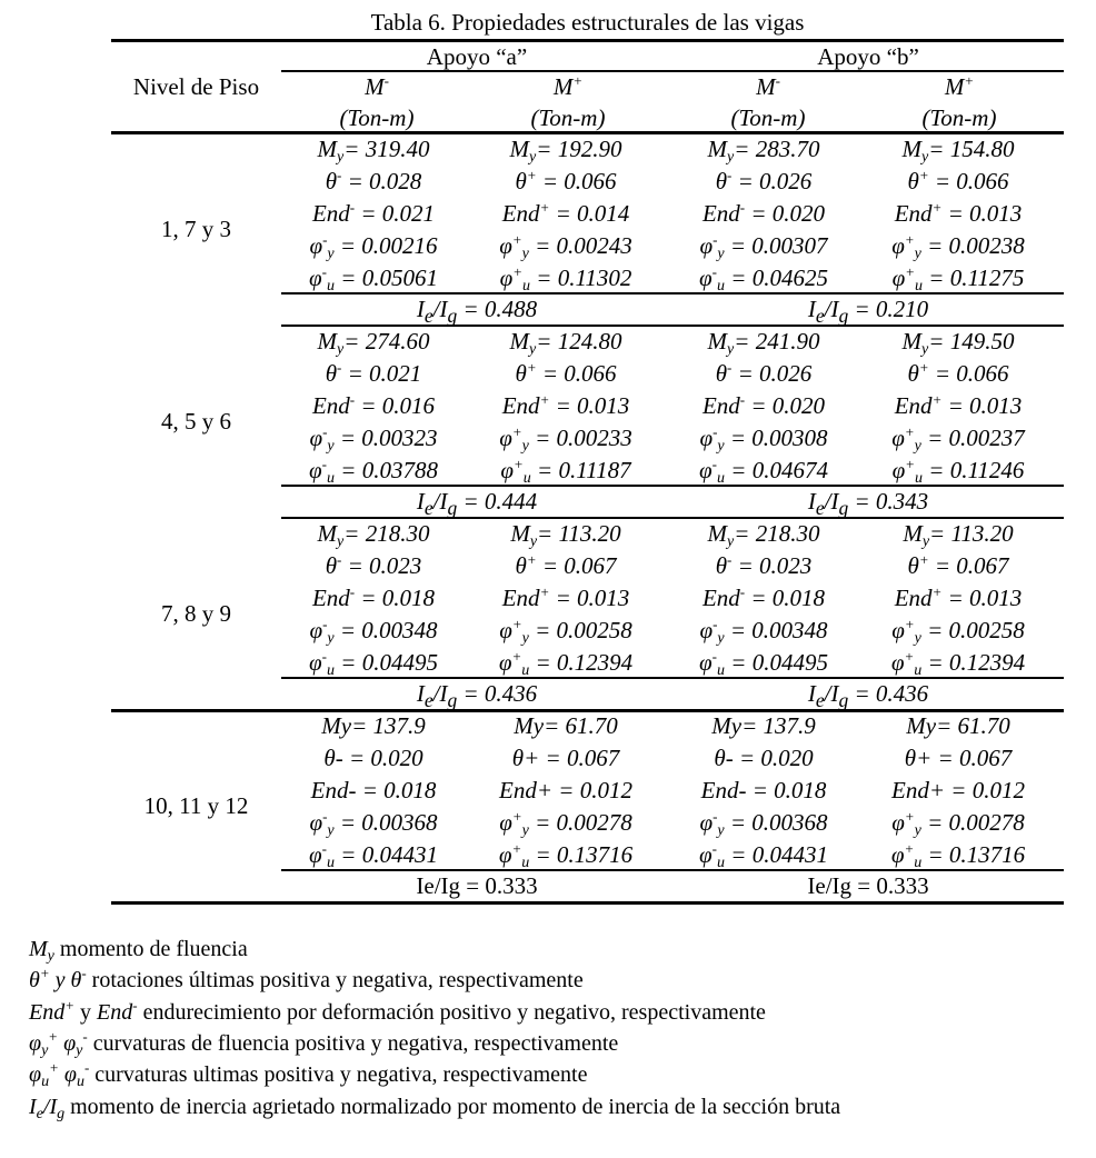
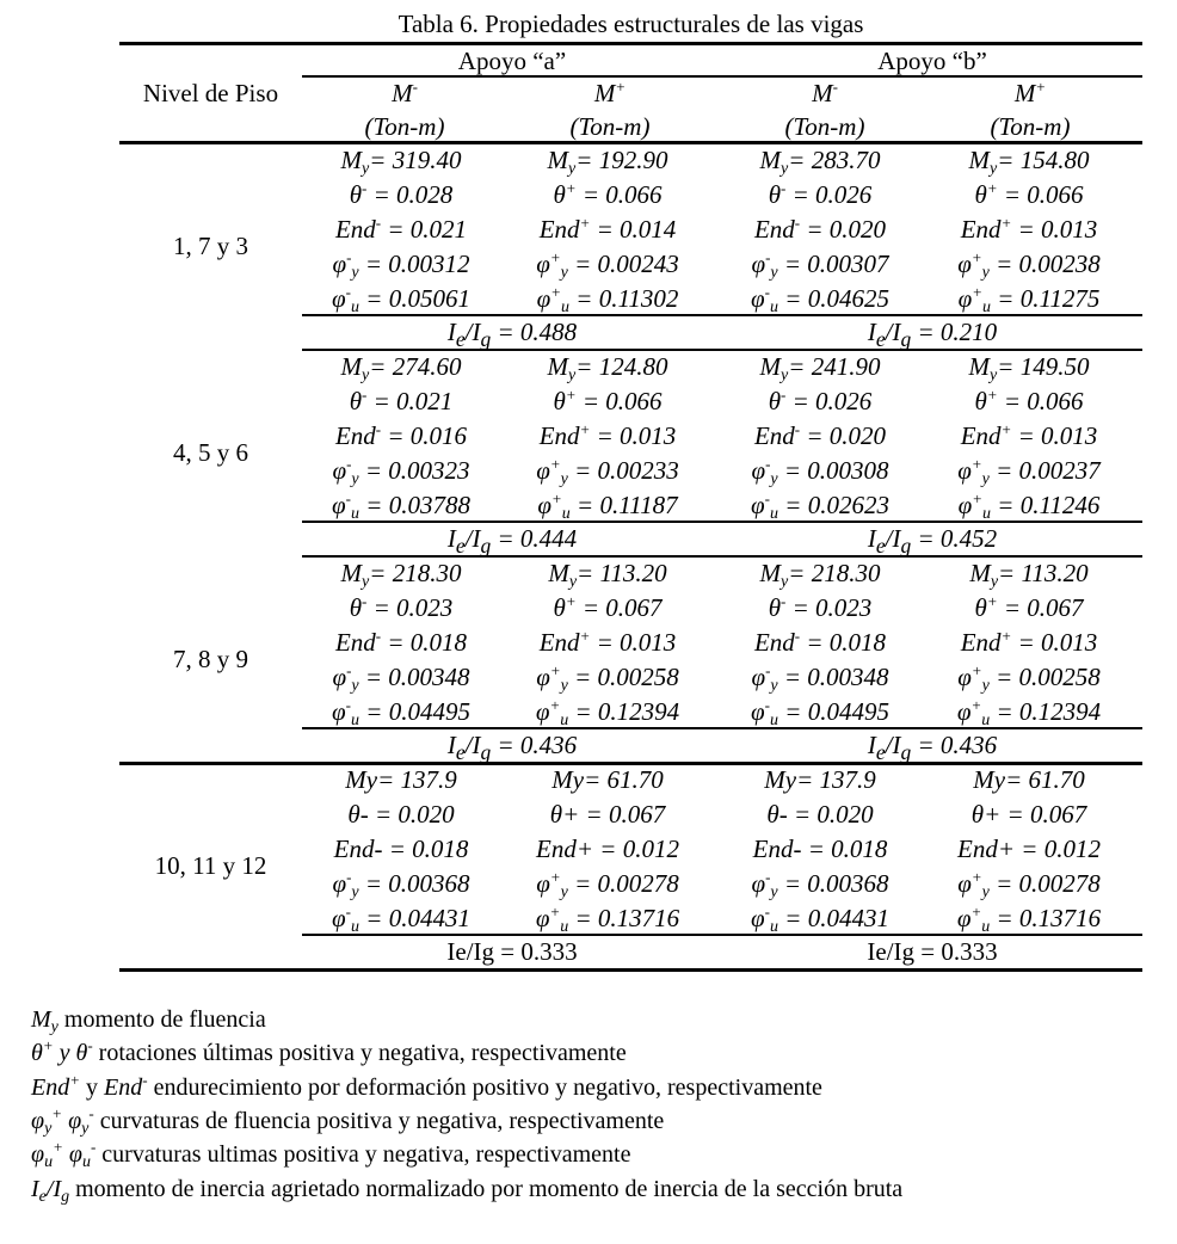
  Tabla 6. Propiedades estructurales de las vigas
  Nivel de Piso
  Apoyo “a”
  Apoyo “b”
  M-
  M+
  M-
  M+
  (Ton-m)
  (Ton-m)
  (Ton-m)
  (Ton-m)
  1, 7 y 3
  My= 319.40
  θ- = 0.028
  End- = 0.021
- φ-y = 0.00216
+ φ-y = 0.00312
  φ-u = 0.05061
  My= 192.90
  θ+ = 0.066
  End+ = 0.014
  φ+y = 0.00243
  φ+u = 0.11302
  My= 283.70
  θ- = 0.026
  End- = 0.020
  φ-y = 0.00307
  φ-u = 0.04625
  My= 154.80
  θ+ = 0.066
  End+ = 0.013
  φ+y = 0.00238
  φ+u = 0.11275
  Ie/Ig = 0.488
  Ie/Ig = 0.210
  4, 5 y 6
  My= 274.60
  θ- = 0.021
  End- = 0.016
  φ-y = 0.00323
  φ-u = 0.03788
  My= 124.80
  θ+ = 0.066
  End+ = 0.013
  φ+y = 0.00233
  φ+u = 0.11187
  My= 241.90
  θ- = 0.026
  End- = 0.020
  φ-y = 0.00308
- φ-u = 0.04674
+ φ-u = 0.02623
  My= 149.50
  θ+ = 0.066
  End+ = 0.013
  φ+y = 0.00237
  φ+u = 0.11246
  Ie/Ig = 0.444
- Ie/Ig = 0.343
+ Ie/Ig = 0.452
  7, 8 y 9
  My= 218.30
  θ- = 0.023
  End- = 0.018
  φ-y = 0.00348
  φ-u = 0.04495
  My= 113.20
  θ+ = 0.067
  End+ = 0.013
  φ+y = 0.00258
  φ+u = 0.12394
  My= 218.30
  θ- = 0.023
  End- = 0.018
  φ-y = 0.00348
  φ-u = 0.04495
  My= 113.20
  θ+ = 0.067
  End+ = 0.013
  φ+y = 0.00258
  φ+u = 0.12394
  Ie/Ig = 0.436
  Ie/Ig = 0.436
  10, 11 y 12
  My= 137.9
  θ- = 0.020
  End- = 0.018
  φ-y = 0.00368
  φ-u = 0.04431
  My= 61.70
  θ+ = 0.067
  End+ = 0.012
  φ+y = 0.00278
  φ+u = 0.13716
  My= 137.9
  θ- = 0.020
  End- = 0.018
  φ-y = 0.00368
  φ-u = 0.04431
  My= 61.70
  θ+ = 0.067
  End+ = 0.012
  φ+y = 0.00278
  φ+u = 0.13716
  Ie/Ig = 0.333
  Ie/Ig = 0.333
  My momento de fluencia
  θ+ y θ- rotaciones últimas positiva y negativa, respectivamente
  End+ y End- endurecimiento por deformación positivo y negativo, respectivamente
  φy+ φy- curvaturas de fluencia positiva y negativa, respectivamente
  φu+ φu- curvaturas ultimas positiva y negativa, respectivamente
  Ie/Ig momento de inercia agrietado normalizado por momento de inercia de la sección bruta
